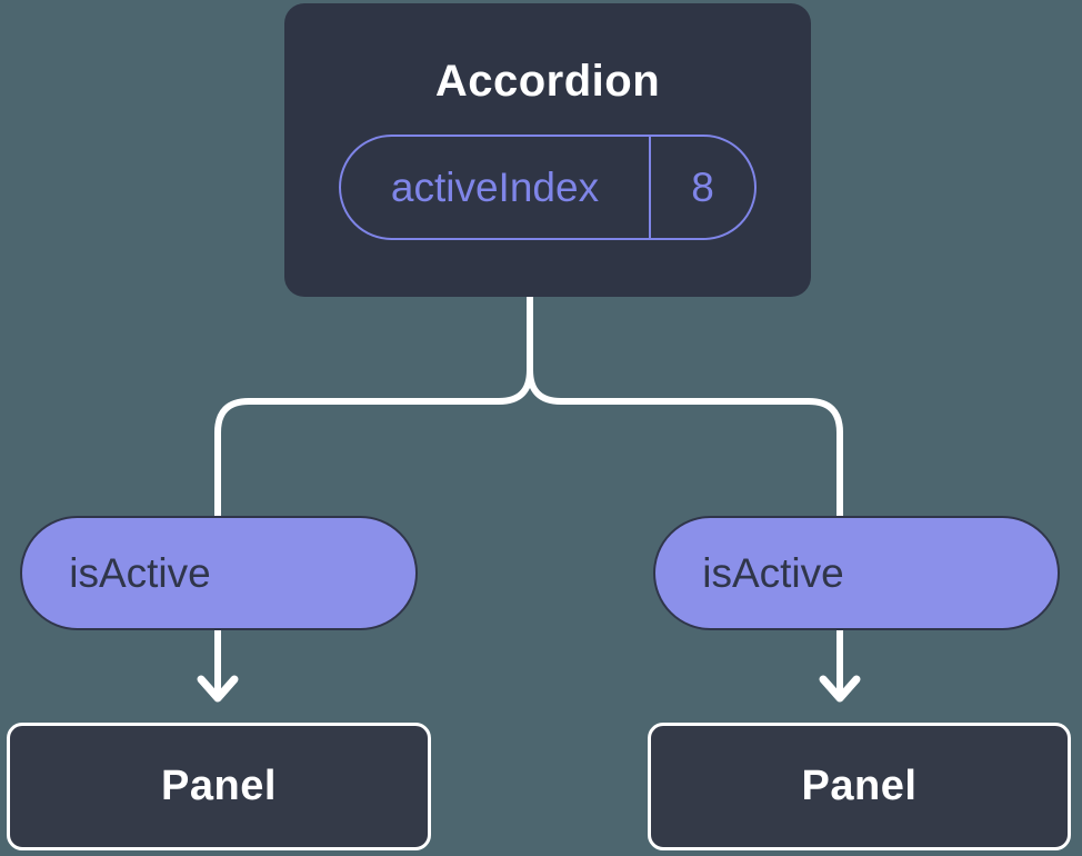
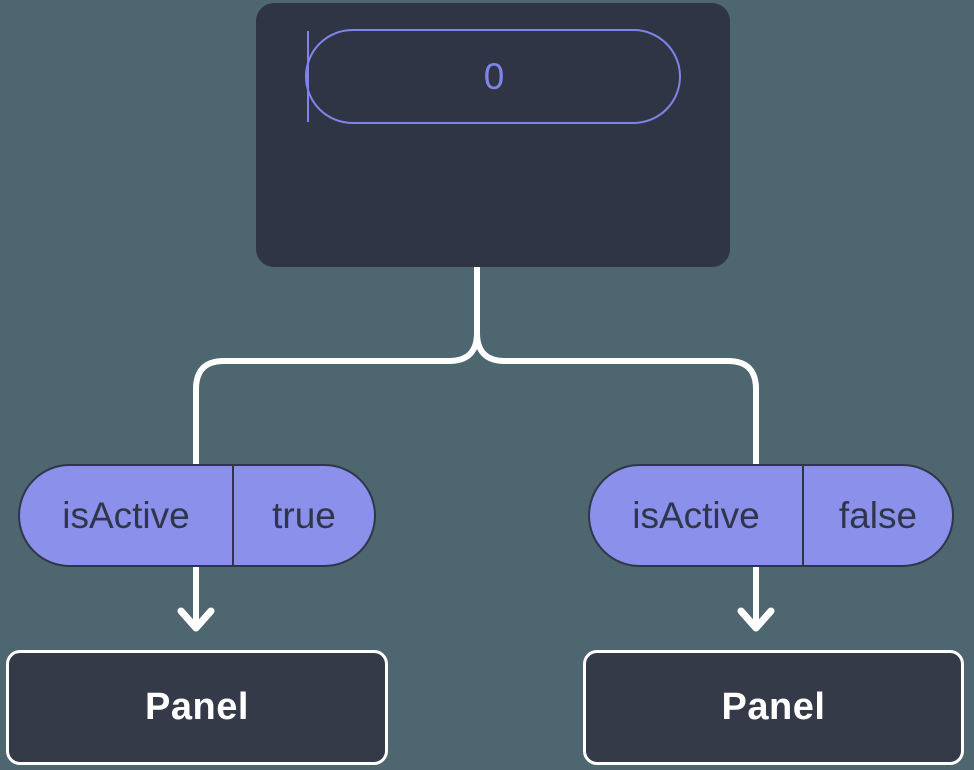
- Accordion
- activeIndex
- 8
+ 0
  isActive
+ true
  isActive
+ false
  Panel
  Panel
